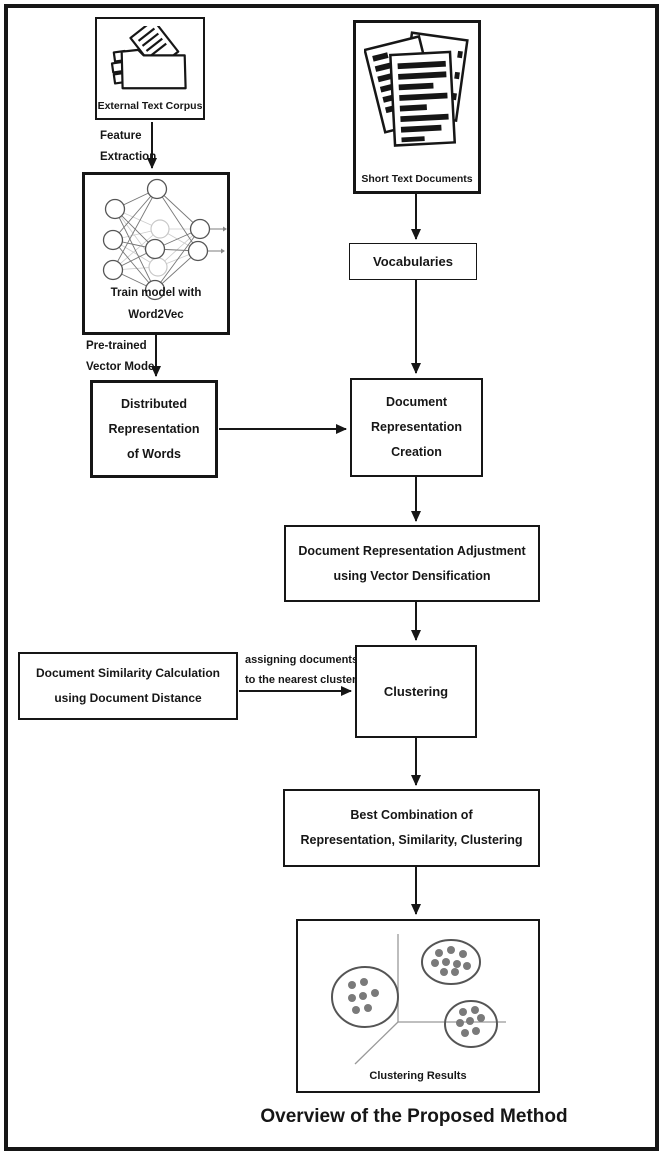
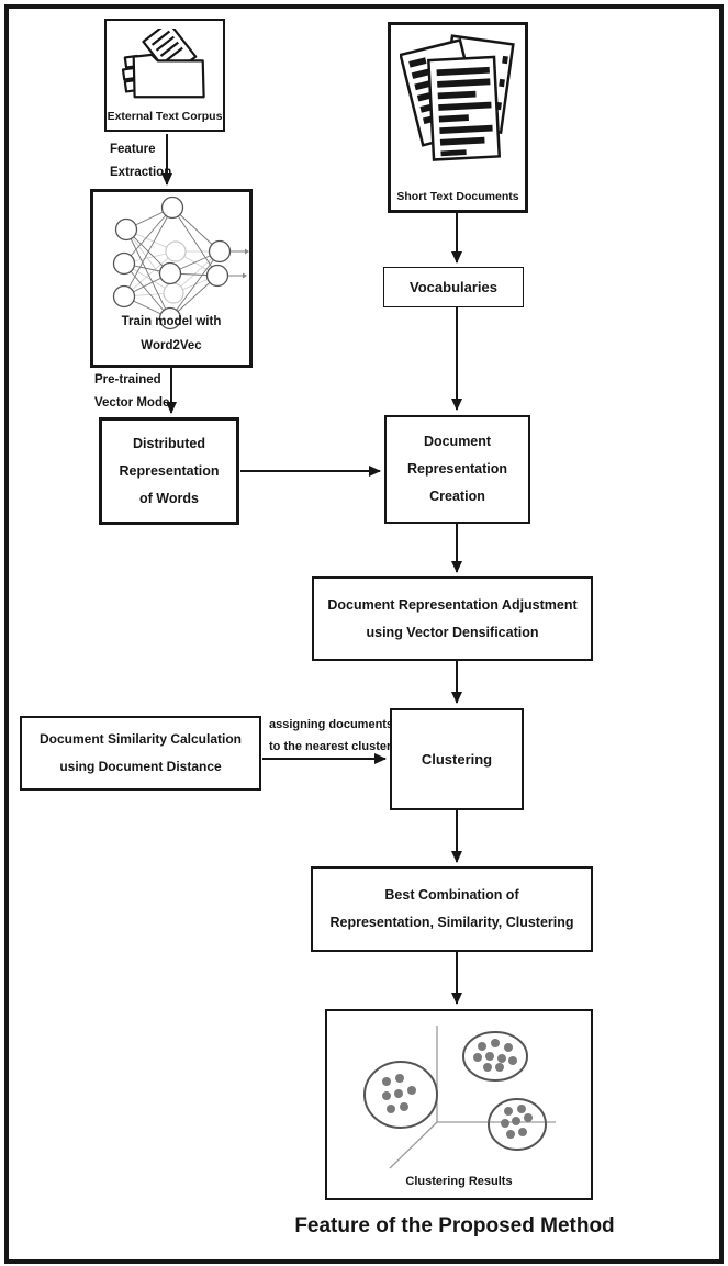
  External Text Corpus
  Short Text Documents
  Feature
  Extraction
  Train model with
  Word2Vec
  Pre-trained
  Vector Model
  Distributed
  Representation
  of Words
  Vocabularies
  Document
  Representation
  Creation
  Document Representation Adjustment
  using Vector Densification
  Document Similarity Calculation
  using Document Distance
  assigning document
  to the nearest cluste
  Clustering
  Best Combination of
  Representation, Similarity, Clustering
  Clustering Results
- Overview of the Proposed Method
+ Feature of the Proposed Method
